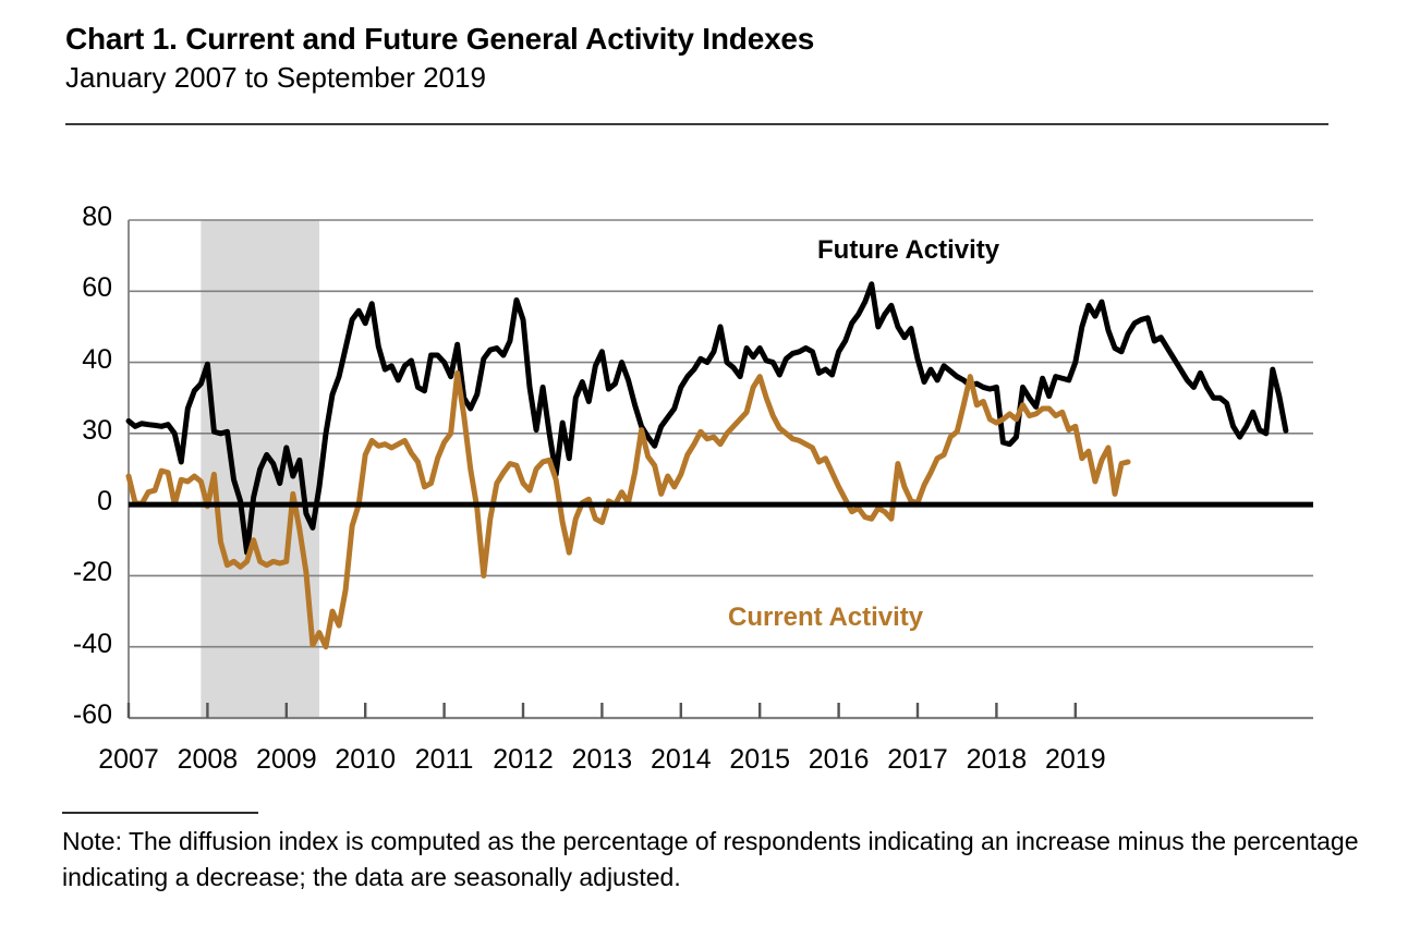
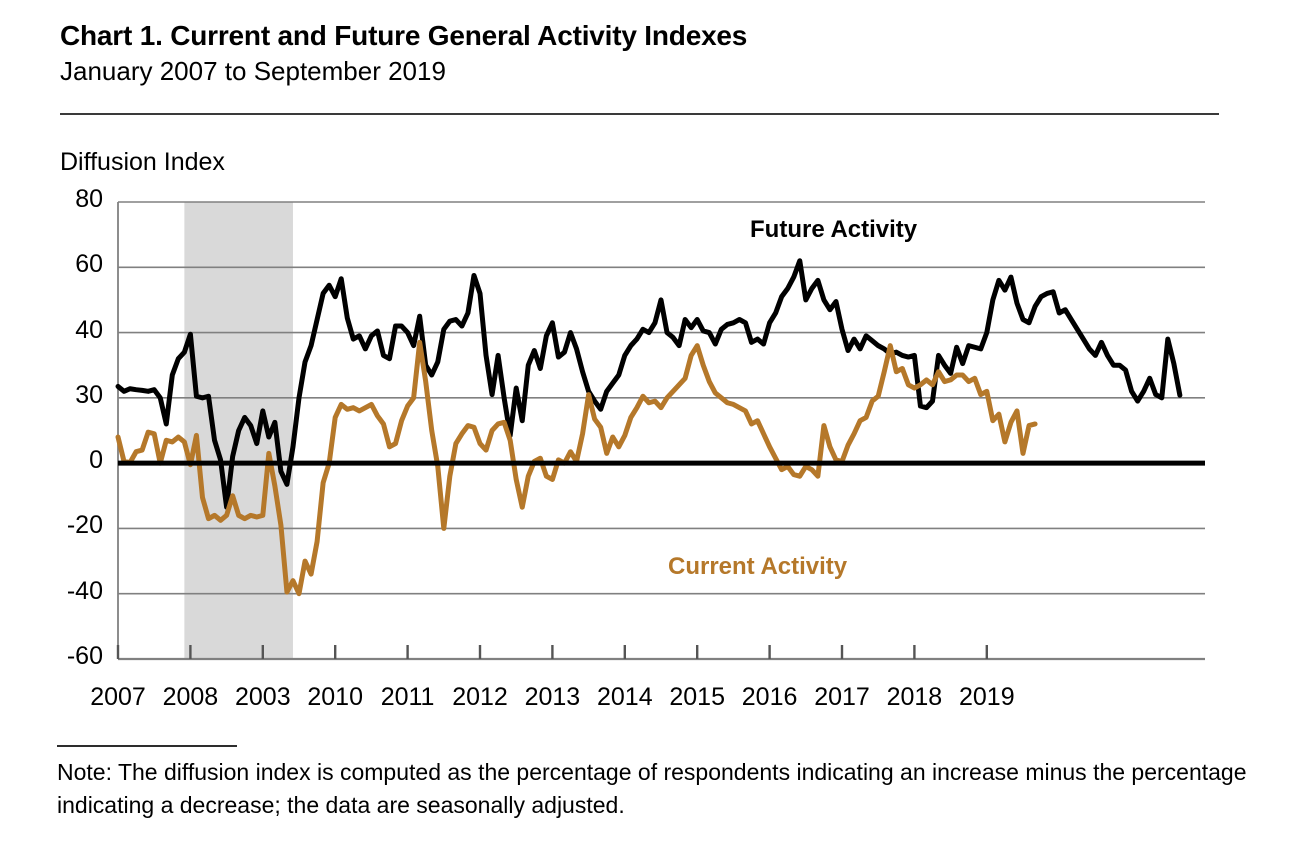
  Chart 1. Current and Future General Activity Indexes
  January 2007 to September 2019
+ Diffusion Index
  80
  60
  40
  30
  0
  -20
  -40
  -60
  2007
  2008
- 2009
+ 2003
  2010
  2011
  2012
  2013
  2014
  2015
  2016
  2017
  2018
  2019
  Future Activity
  Current Activity
  Note: The diffusion index is computed as the percentage of respondents indicating an increase minus the percentage indicating a decrease; the data are seasonally adjusted.
